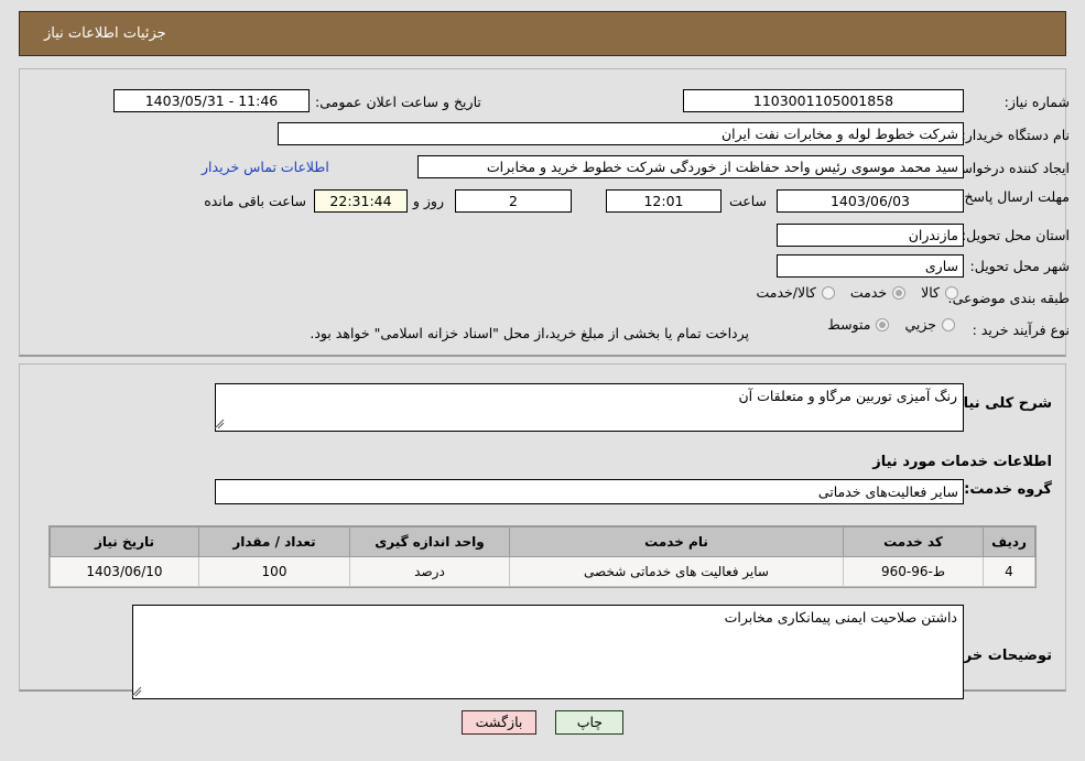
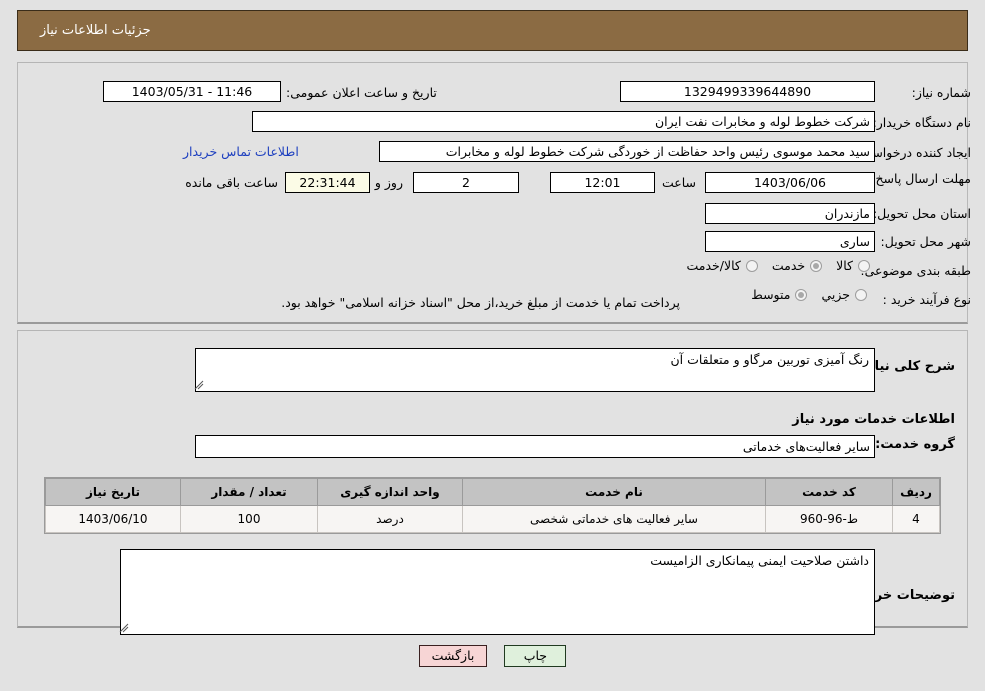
  جزئیات اطلاعات نیاز
  شماره نیاز:
- 1103001105001858
+ 1329499339644890
  تاریخ و ساعت اعلان عمومی:
  11:46 - 1403/05/31
  نام دستگاه خریدار
  شرکت خطوط لوله و مخابرات نفت ایران
  ایجاد کننده درخواس
- سید محمد موسوی رئیس واحد حفاظت از خوردگی شرکت خطوط خرید و مخابرات
+ سید محمد موسوی رئیس واحد حفاظت از خوردگی شرکت خطوط لوله و مخابرات
  اطلاعات تماس خریدار
- 1403/06/03
+ 1403/06/06
  ساعت
  12:01
  2
  روز و
  22:31:44
  ساعت باقی مانده
  استان محل تحویل:
  مازندران
  شهر محل تحویل:
  ساری
  طبقه بندی موضوعی
  کالا
  خدمت
  کالا/خدمت
  نوع فرآیند خرید :
  جزیي
  متوسط
- پرداخت تمام یا بخشی از مبلغ خرید،از محل "اسناد خزانه اسلامی" خواهد بود.
+ پرداخت تمام یا خدمت از مبلغ خرید،از محل "اسناد خزانه اسلامی" خواهد بود.
  شرح کلی نیا
  رنگ آمیزی توربین مرگاو و متعلقات آن
  اطلاعات خدمات مورد نیاز
  گروه خدمت:
  سایر فعالیت‌های خدماتی
  ردیف	کد خدمت	نام خدمت	واحد اندازه گیری	تعداد / مقدار	تاریخ نیاز
  4	ط-96-960	سایر فعالیت های خدماتی شخصی	درصد	100	1403/06/10
- داشتن صلاحیت ایمنی پیمانکاری مخابرات
+ داشتن صلاحیت ایمنی پیمانکاری الزامیست
  چاپ
  بازگشت
